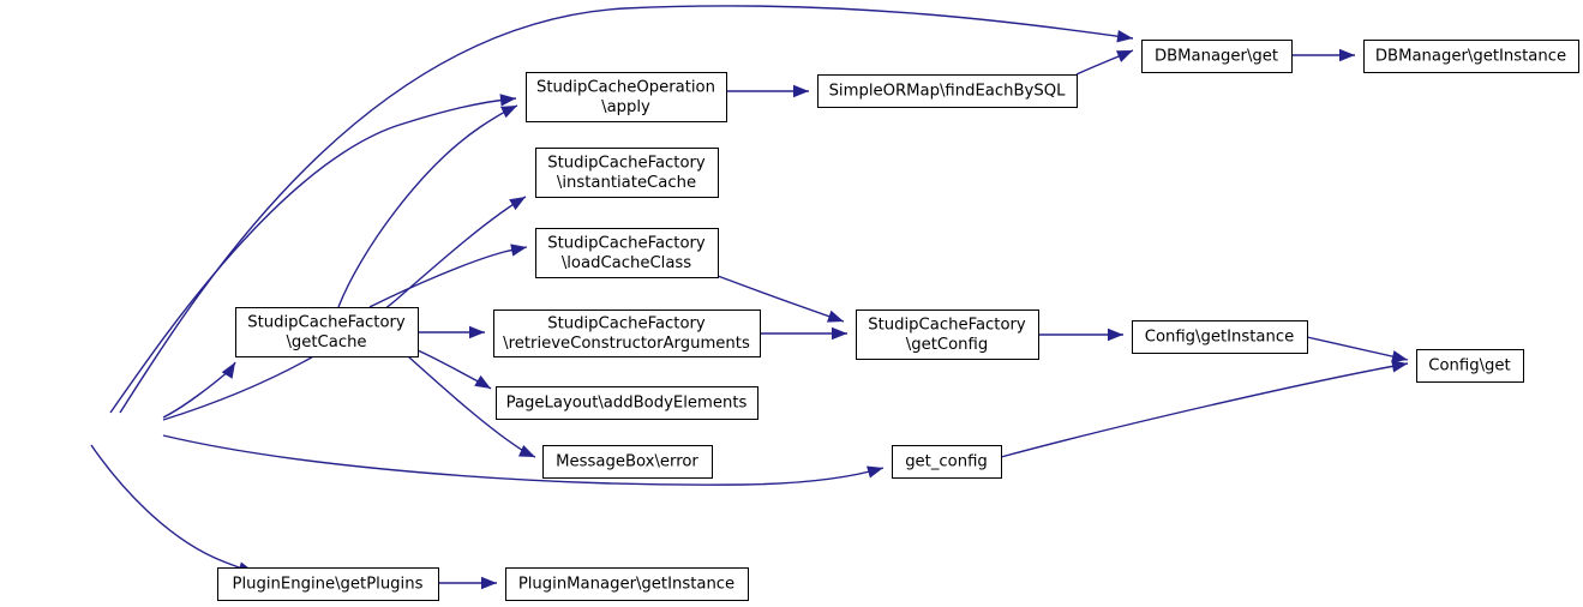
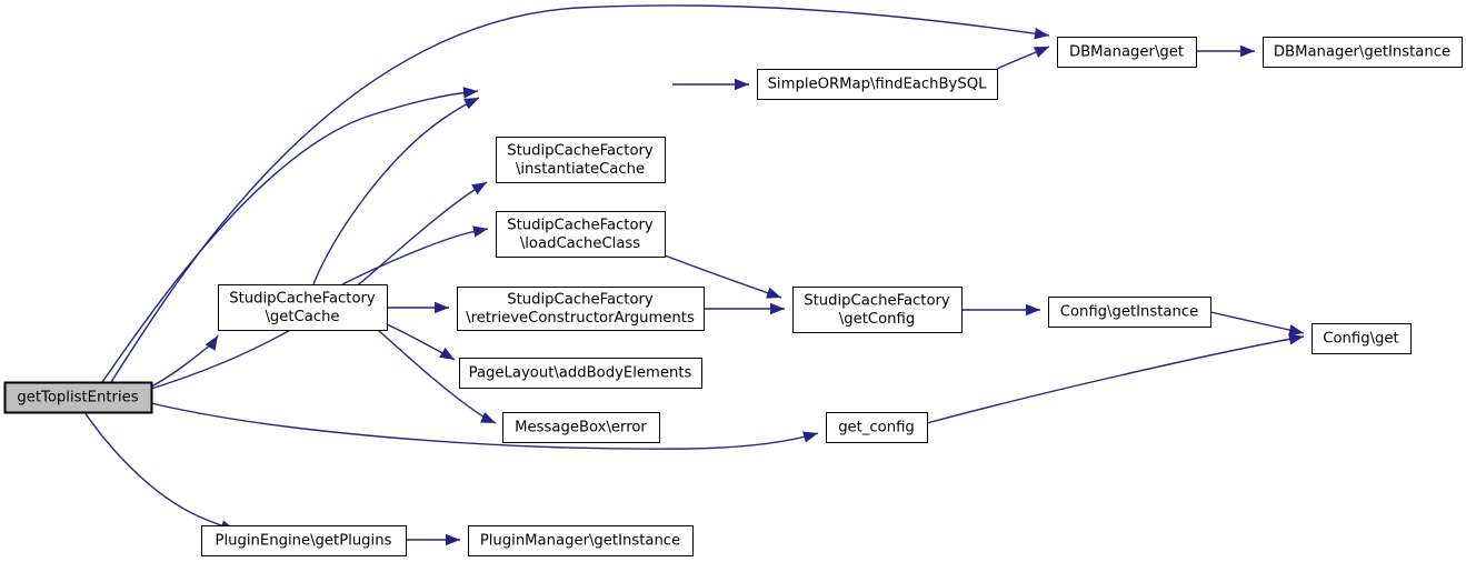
+ getToplistEntries
  StudipCacheFactory
  \getCache
- StudipCacheOperation
- \apply
  StudipCacheFactory
  \instantiateCache
  StudipCacheFactory
  \loadCacheClass
  StudipCacheFactory
  \retrieveConstructorArguments
  PageLayout\addBodyElements
  MessageBox\error
  SimpleORMap\findEachBySQL
  StudipCacheFactory
  \getConfig
  get_config
  DBManager\get
  DBManager\getInstance
  Config\getInstance
  Config\get
  PluginEngine\getPlugins
  PluginManager\getInstance
